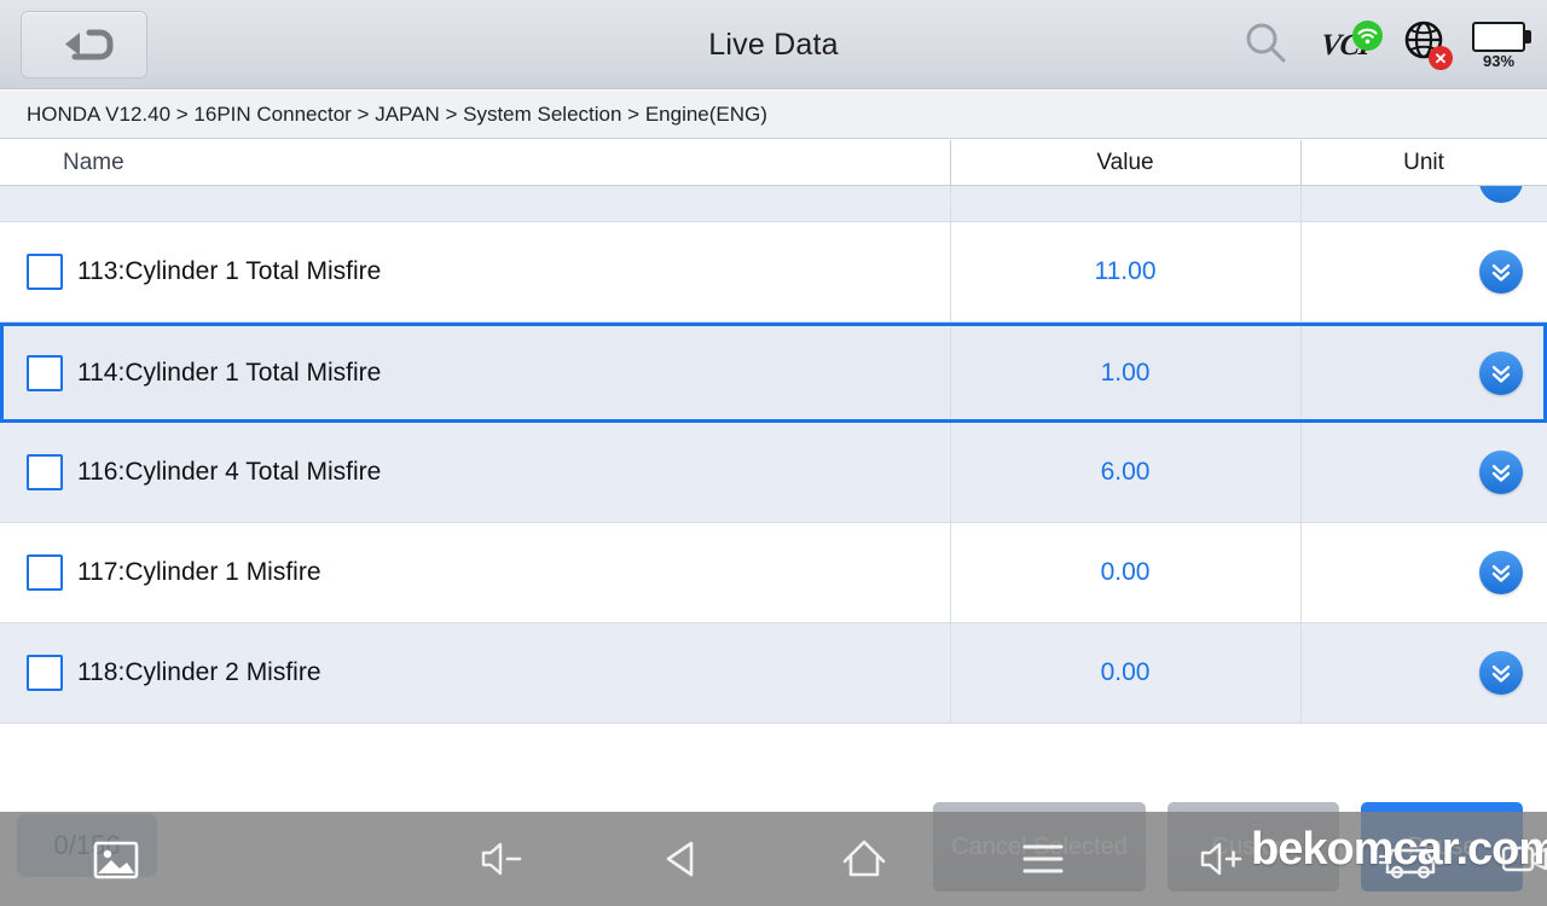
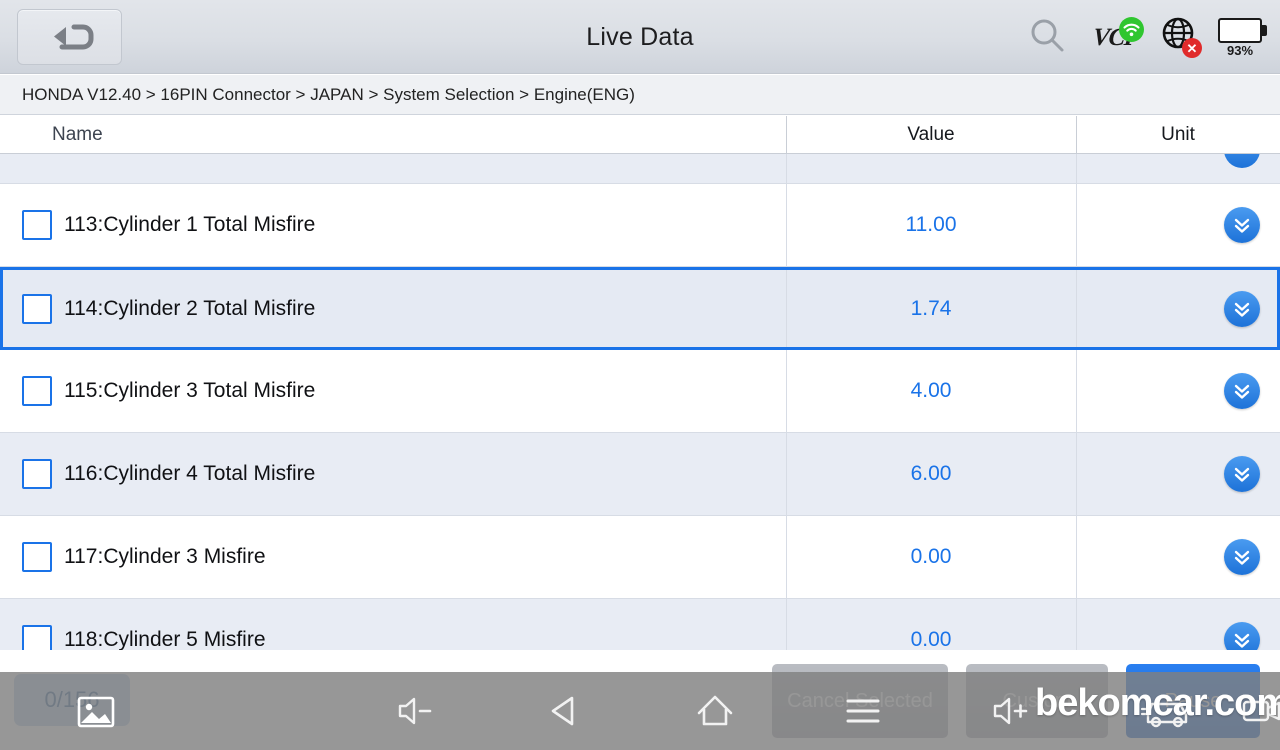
  Live Data
  ✕
  93%
  HONDA V12.40 > 16PIN Connector > JAPAN > System Selection > Engine(ENG)
  Name
  Value
  Unit
  113:Cylinder 1 Total Misfire
  11.00
- 114:Cylinder 1 Total Misfire
+ 114:Cylinder 2 Total Misfire
- 1.00
+ 1.74
+ 115:Cylinder 3 Total Misfire
+ 4.00
  116:Cylinder 4 Total Misfire
  6.00
- 117:Cylinder 1 Misfire
+ 117:Cylinder 3 Misfire
  0.00
- 118:Cylinder 2 Misfire
+ 118:Cylinder 5 Misfire
  0.00
  Cancelected
  ustom
  Pause
  0/156
  bekomcar.com
